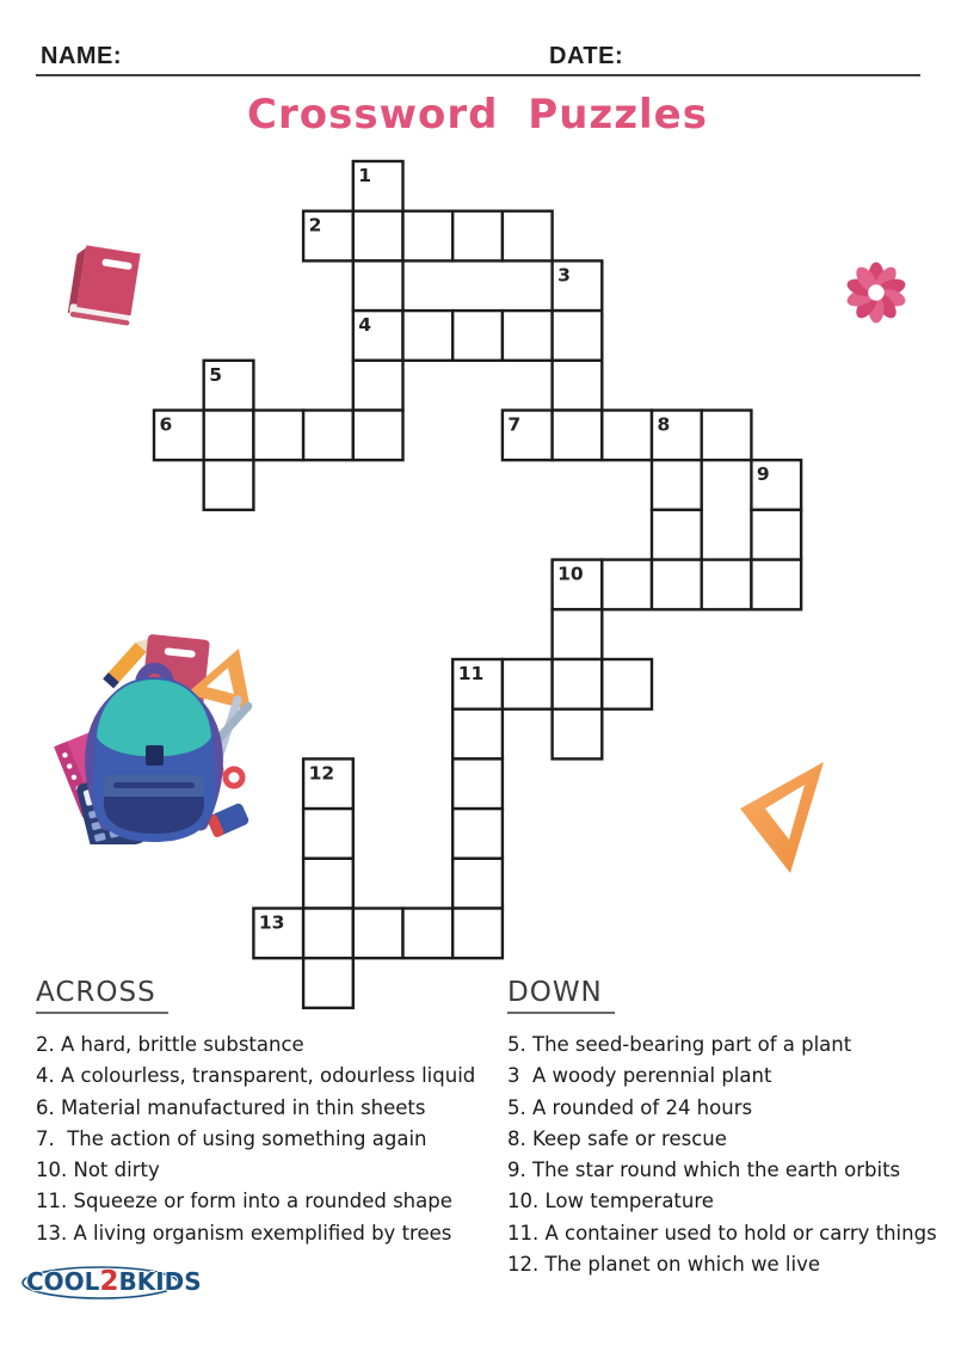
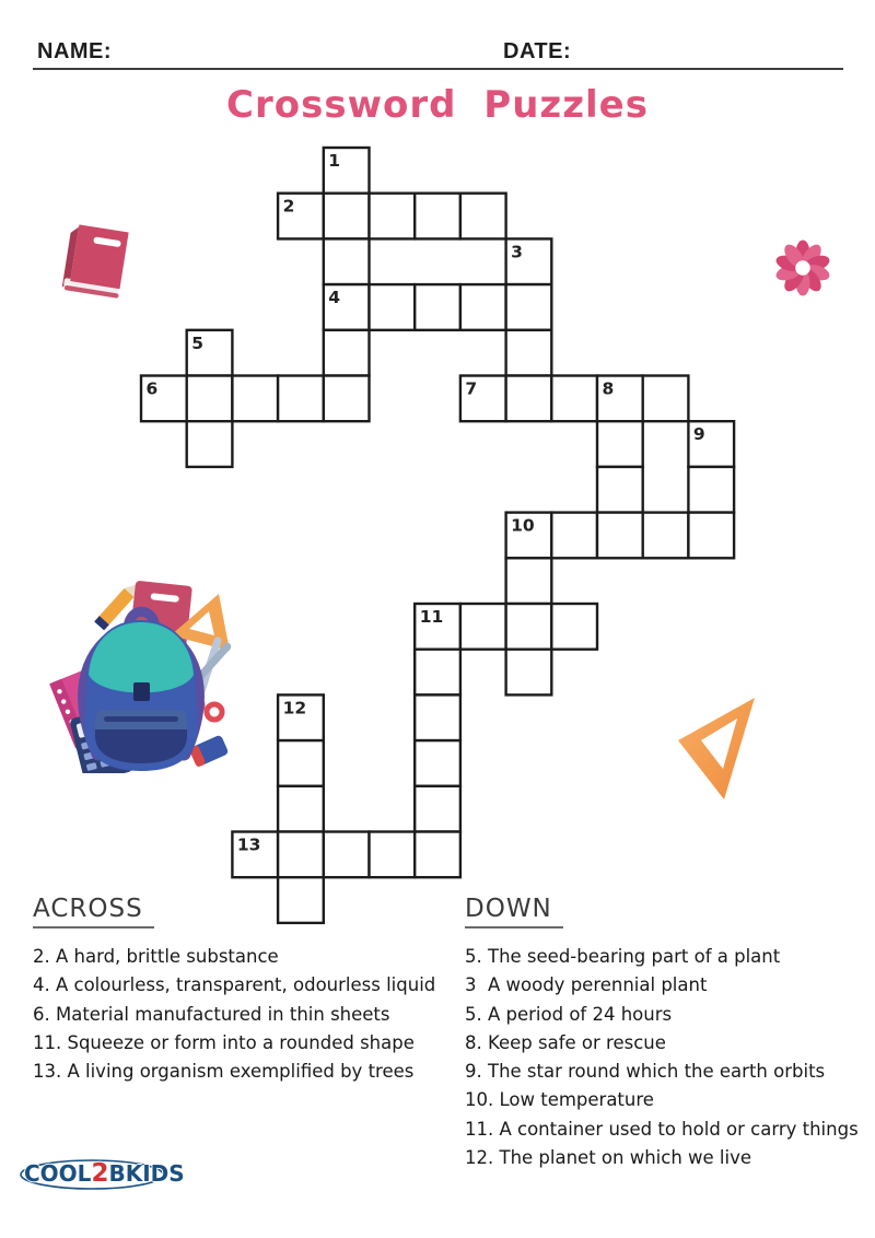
  NAME:
  DATE:
  Crossword Puzzles
  1
  2
  3
  4
  5
  6
  7
  8
  9
  10
  11
  12
  13
  ACROSS
  2. A hard, brittle substance
  4. A colourless, transparent, odourless liquid
  6. Material manufactured in thin sheets
- 7. The action of using something again
- 10. Not dirty
  11. Squeeze or form into a rounded shape
  13. A living organism exemplified by trees
  DOWN
  5. The seed-bearing part of a plant
  3 A woody perennial plant
- 5. A rounded of 24 hours
+ 5. A period of 24 hours
  8. Keep safe or rescue
  9. The star round which the earth orbits
  10. Low temperature
  11. A container used to hold or carry things
  12. The planet on which we live
  COOL2BKIDS
